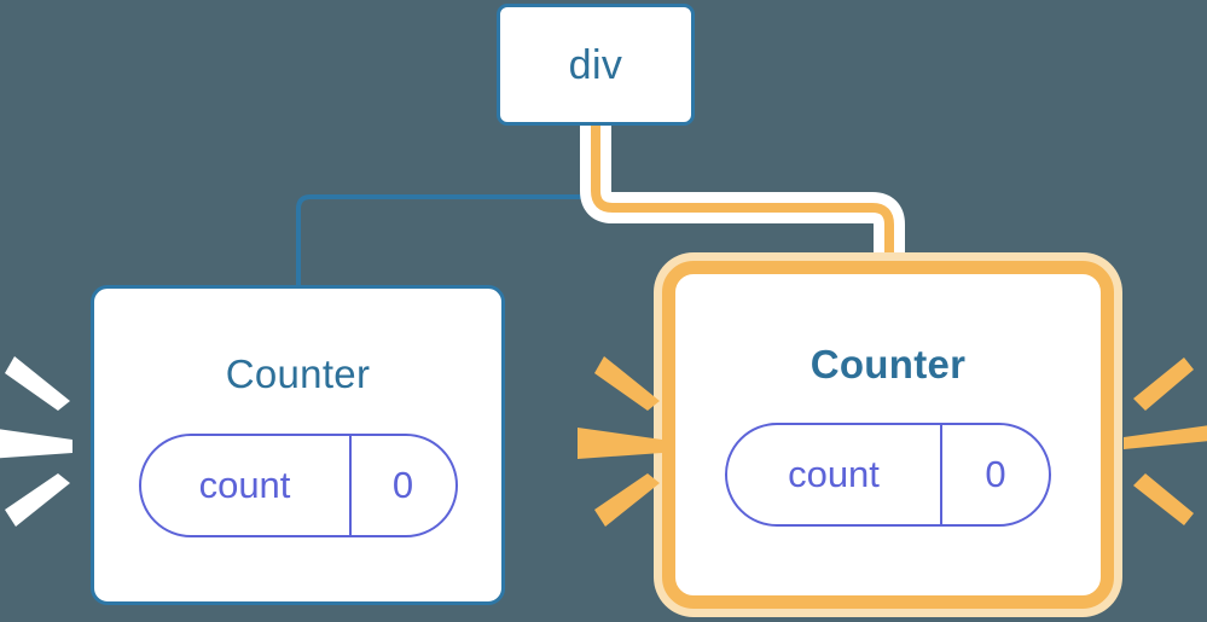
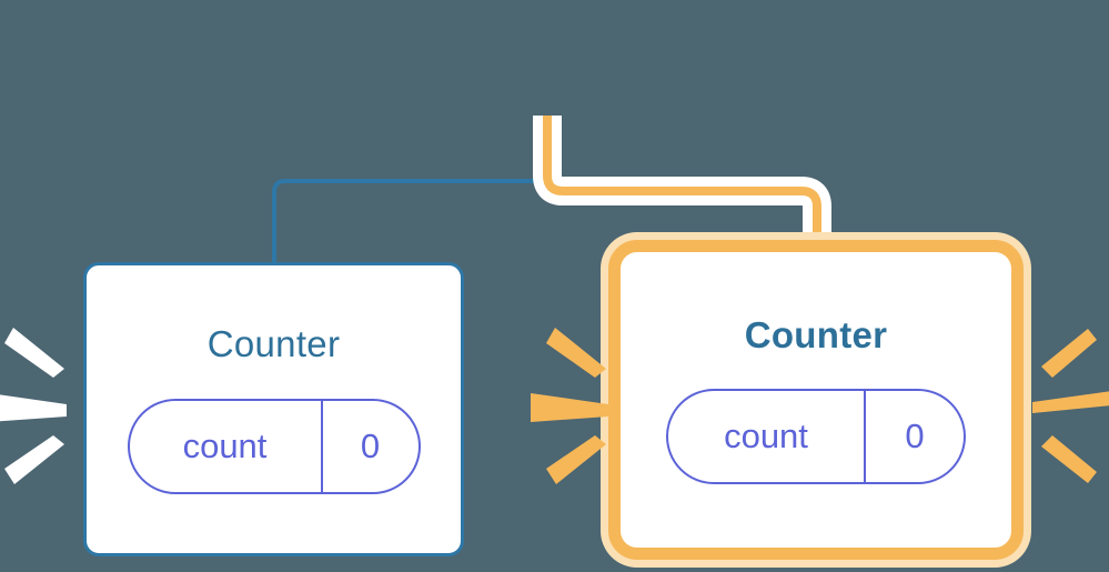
- div
  Counter
  count
  0
  Counter
  count
  0
